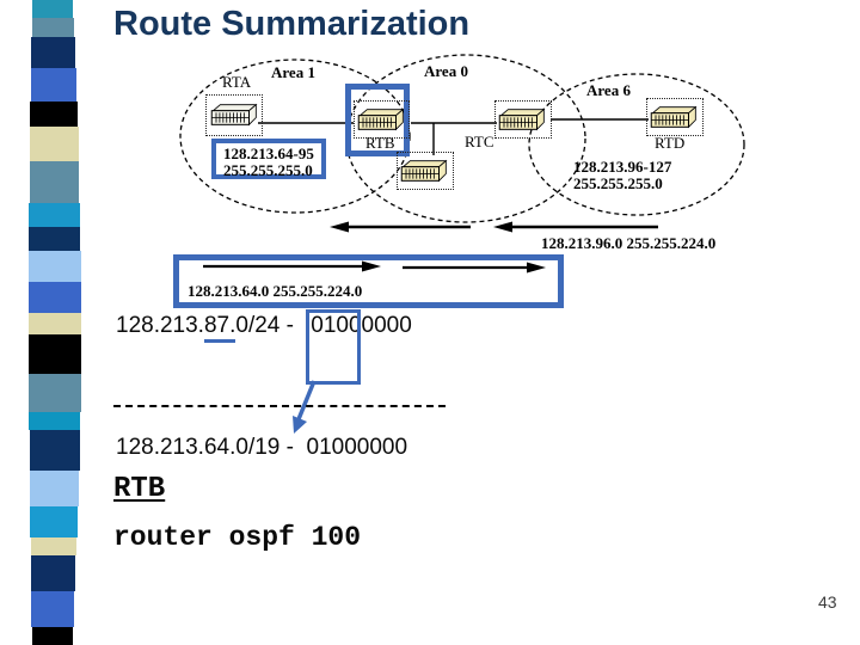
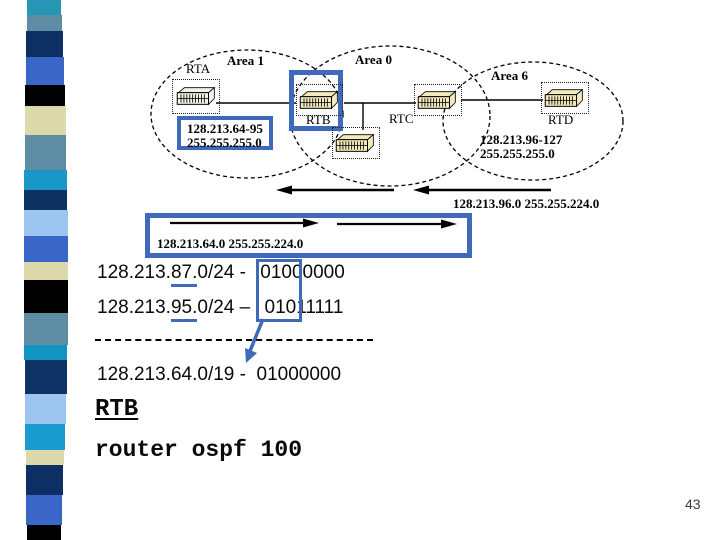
- Route Summarization
  Area 1
  Area 0
  Area 6
  RTA
  RTB
  RTC
  RTD
  128.213.64-95
  255.255.255.0
  128.213.96-127
  255.255.255.0
  128.213.96.0 255.255.224.0
  128.213.64.0 255.255.224.0
  128.213.87.0/24 - 01000000
+ 128.213.95.0/24 – 01011111
  128.213.64.0/19 - 01000000
  RTB
  router ospf 100
  43
